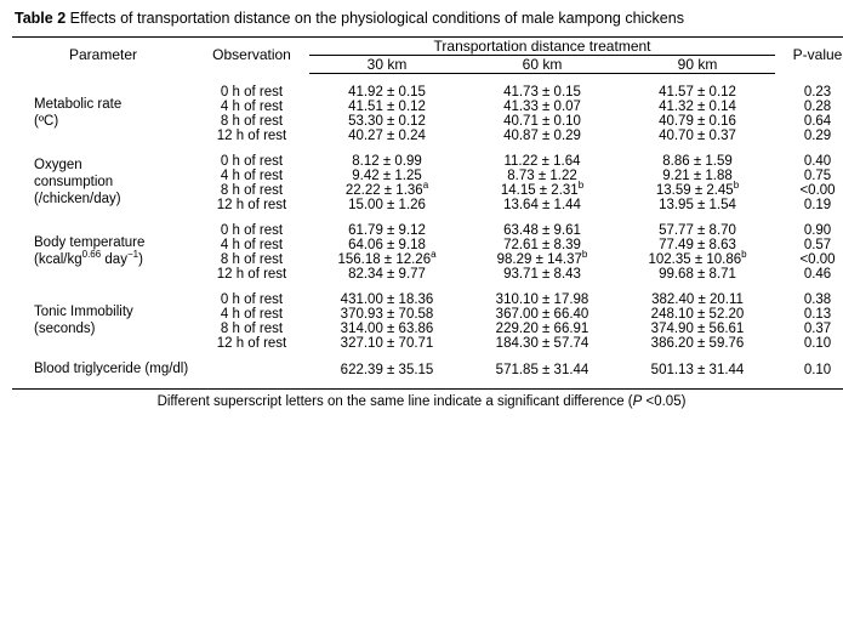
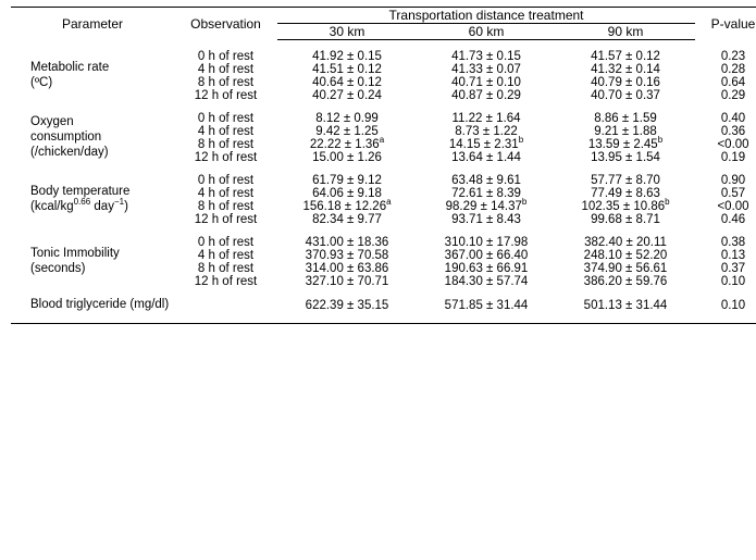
- Table 2 Effects of transportation distance on the physiological conditions of male kampong chickens
  Parameter	Observation	Transportation distance treatment	P-value
  30 km	60 km	90 km
  Metabolic rate (ºC)	0 h of rest	41.92 ± 0.15	41.73 ± 0.15	41.57 ± 0.12	0.23
  4 h of rest	41.51 ± 0.12	41.33 ± 0.07	41.32 ± 0.14	0.28
- 8 h of rest	53.30 ± 0.12	40.71 ± 0.10	40.79 ± 0.16	0.64
+ 8 h of rest	40.64 ± 0.12	40.71 ± 0.10	40.79 ± 0.16	0.64
  12 h of rest	40.27 ± 0.24	40.87 ± 0.29	40.70 ± 0.37	0.29
  Oxygen consumption (/chicken/day)	0 h of rest	8.12 ± 0.99	11.22 ± 1.64	8.86 ± 1.59	0.40
- 4 h of rest	9.42 ± 1.25	8.73 ± 1.22	9.21 ± 1.88	0.75
+ 4 h of rest	9.42 ± 1.25	8.73 ± 1.22	9.21 ± 1.88	0.36
  8 h of rest	22.22 ± 1.36a	14.15 ± 2.31b	13.59 ± 2.45b	<0.00
  12 h of rest	15.00 ± 1.26	13.64 ± 1.44	13.95 ± 1.54	0.19
  Body temperature (kcal/kg0.66 day−1)	0 h of rest	61.79 ± 9.12	63.48 ± 9.61	57.77 ± 8.70	0.90
  4 h of rest	64.06 ± 9.18	72.61 ± 8.39	77.49 ± 8.63	0.57
  8 h of rest	156.18 ± 12.26a	98.29 ± 14.37b	102.35 ± 10.86b	<0.00
  12 h of rest	82.34 ± 9.77	93.71 ± 8.43	99.68 ± 8.71	0.46
  Tonic Immobility (seconds)	0 h of rest	431.00 ± 18.36	310.10 ± 17.98	382.40 ± 20.11	0.38
  4 h of rest	370.93 ± 70.58	367.00 ± 66.40	248.10 ± 52.20	0.13
- 8 h of rest	314.00 ± 63.86	229.20 ± 66.91	374.90 ± 56.61	0.37
+ 8 h of rest	314.00 ± 63.86	190.63 ± 66.91	374.90 ± 56.61	0.37
  12 h of rest	327.10 ± 70.71	184.30 ± 57.74	386.20 ± 59.76	0.10
  Blood triglyceride (mg/dl)	622.39 ± 35.15	571.85 ± 31.44	501.13 ± 31.44	0.10
- Different superscript letters on the same line indicate a significant difference (P <0.05)
